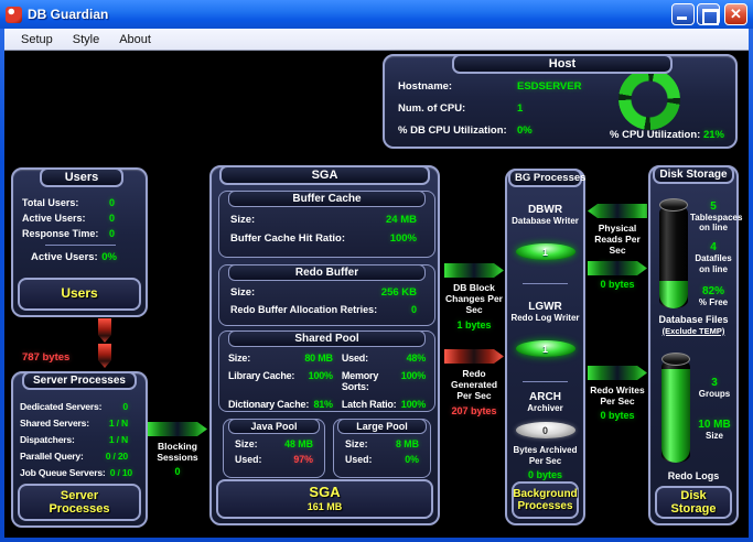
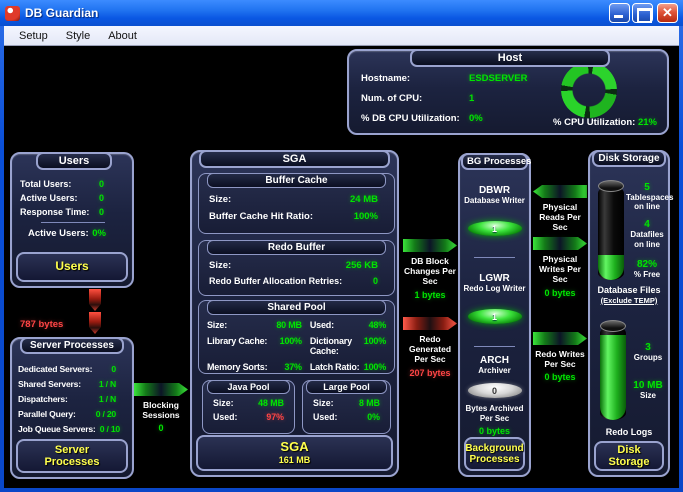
  DB Guardian
  Setup
  Style
  About
  Host
  Hostname:
  ESDSERVER
  Num. of CPU:
  1
  % DB CPU Utilization:
  0%
  % CPU Utilization: 21%
  Users
  Total Users:
  0
  Active Users:
  0
  Response Time:
  0
  Active Users:
  0%
  Users
  787 bytes
  Server Processes
  Dedicated Servers:
  0
  Shared Servers:
  1 / N
  Dispatchers:
  1 / N
  Parallel Query:
  0 / 20
  Job Queue Servers:
  0 / 10
  Server Processes
  Blocking Sessions
  0
  SGA
  Buffer Cache
  Size:
  24 MB
  Buffer Cache Hit Ratio:
  100%
  Redo Buffer
  Size:
  256 KB
  Redo Buffer Allocation Retries:
  0
  Shared Pool
  Size:
  80 MB
  Used:
  48%
  Library Cache:
  100%
- Memory Sorts:
+ Dictionary Cache:
  100%
- Dictionary Cache:
+ Memory Sorts:
- 81%
+ 37%
  Latch Ratio:
  100%
  Java Pool
  Size:
  48 MB
  Used:
  97%
  Large Pool
  Size:
  8 MB
  Used:
  0%
  SGA
  161 MB
  DB Block Changes Per Sec
  1 bytes
  Redo Generated Per Sec
  207 bytes
  BG Processes
  DBWR
  Database Writer
  1
  LGWR
  Redo Log Writer
  1
  ARCH
  Archiver
  0
  Bytes Archived Per Sec
  0 bytes
  Background Processes
  Physical Reads Per Sec
+ Physical Writes Per Sec
  0 bytes
  Redo Writes Per Sec
  0 bytes
  Disk Storage
  5
  Tablespaces on line
  4
  Datafiles on line
  82%
  % Free
  Database Files
  (Exclude TEMP)
  3
  Groups
  10 MB
  Size
  Redo Logs
  Disk Storage
